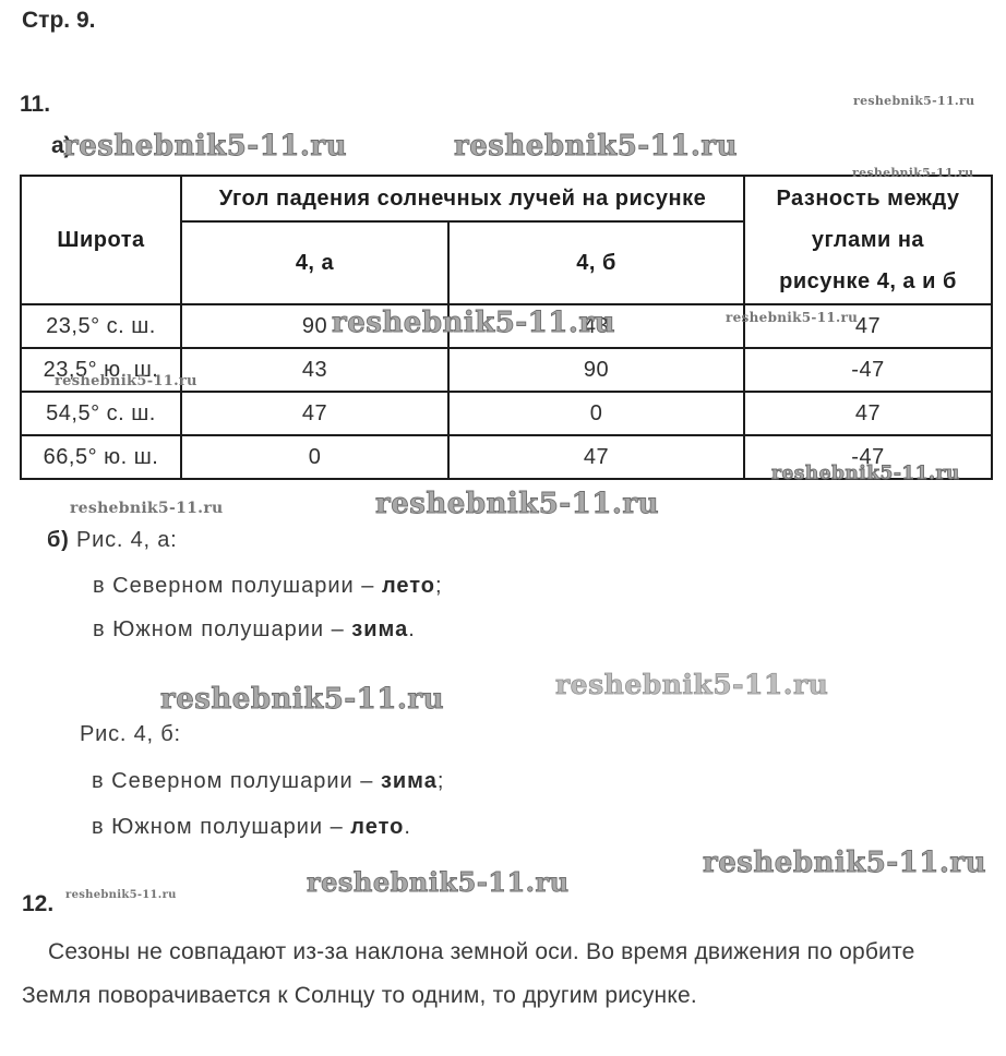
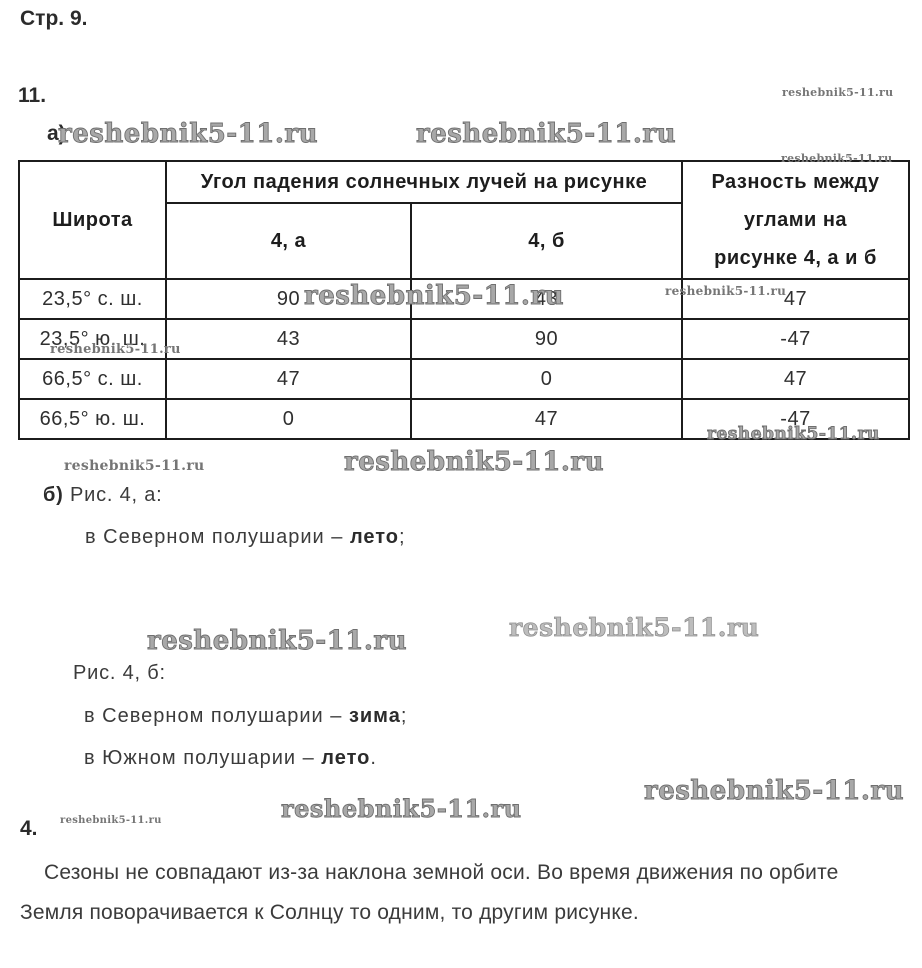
  Стр. 9.
  11.
  а)
  Широта	Угол падения солнечных лучей на рисунке	Разность между углами на рисунке 4, а и б
  4, а	4, б
  23,5° с. ш.	90	43	47
  23,5° ю. ш.	43	90	-47
- 54,5° с. ш.	47	0	47
+ 66,5° с. ш.	47	0	47
  66,5° ю. ш.	0	47	-47
  б) Рис. 4, а:
  в Северном полушарии – лето;
- в Южном полушарии – зима.
  Рис. 4, б:
  в Северном полушарии – зима;
  в Южном полушарии – лето.
- 12.
+ 4.
  Сезоны не совпадают из-за наклона земной оси. Во время движения по орбите
  Земля поворачивается к Солнцу то одним, то другим рисунке.
  reshebnik5-11.ru
  reshebnik5-11.ru
  reshebnik5-11.ru
  reshebnik5-11.ru
  reshebnik5-11.ru
  reshebnik5-11.ru
  reshebnik5-11.ru
  reshebnik5-11.ru
  reshebnik5-11.ru
  reshebnik5-11.ru
  reshebnik5-11.ru
  reshebnik5-11.ru
  reshebnik5-11.ru
  reshebnik5-11.ru
  reshebnik5-11.ru
